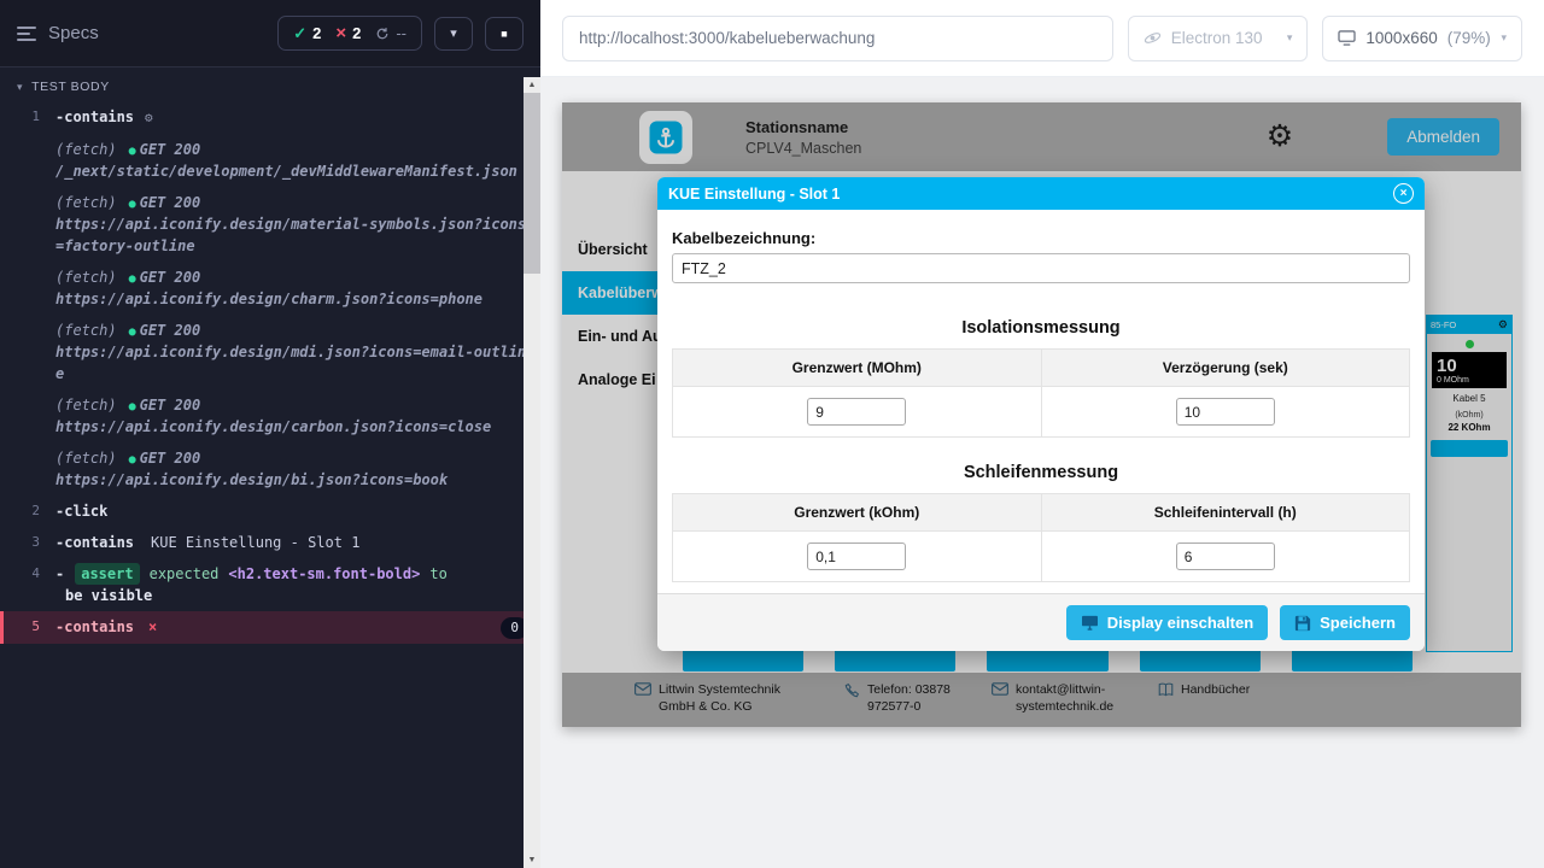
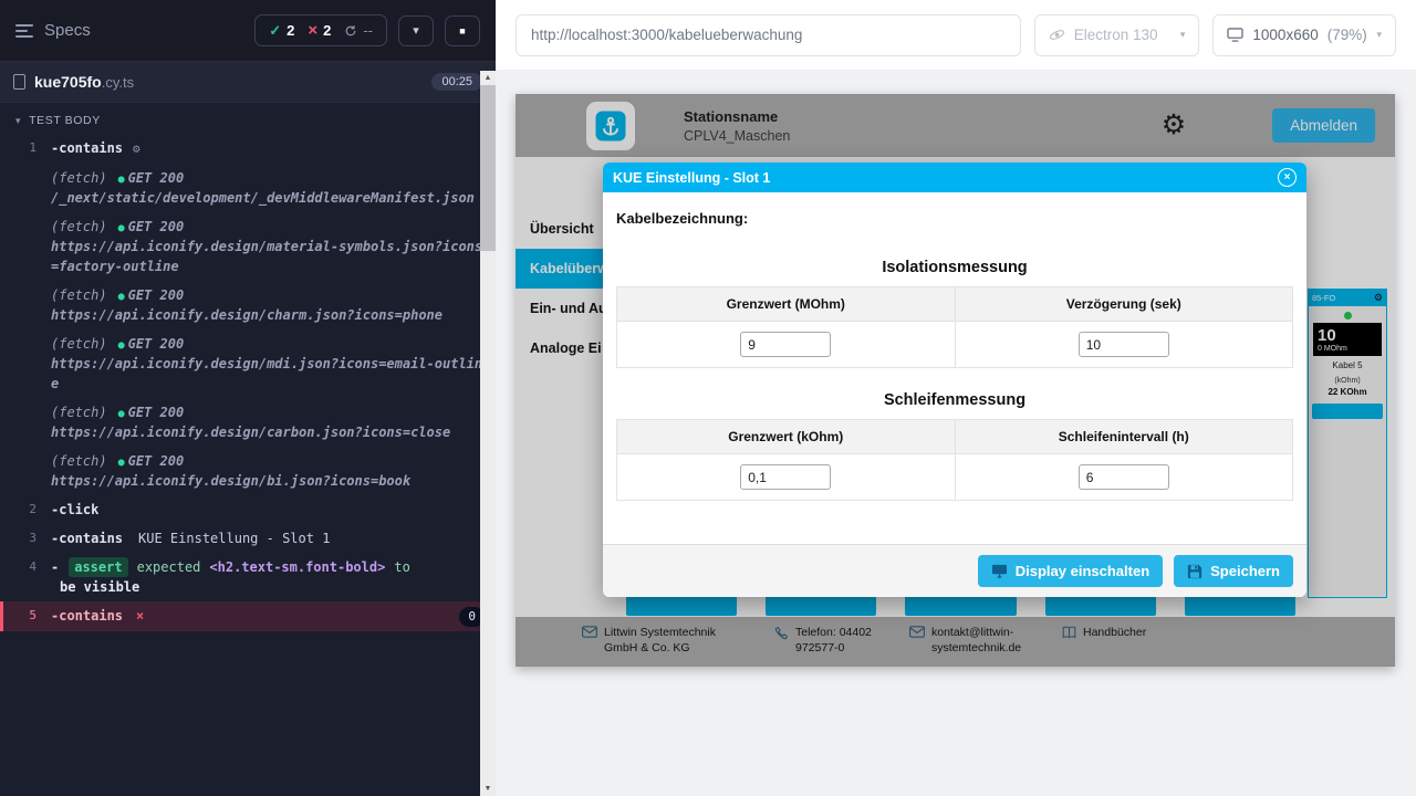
  Specs
  ✓
  2
  ×
  2
  --
  ▾
  ■
+ kue705fo.cy.ts
+ 00:25
  ▾
  TEST BODY
  1
  -contains
  ⚙
  (fetch) ● GET 200
  /_next/static/development/_devMiddlewareManifest.json
  (fetch) ● GET 200
  https://api.iconify.design/material-symbols.json?icons=factory-outline
  (fetch) ● GET 200
  https://api.iconify.design/charm.json?icons=phone
  (fetch) ● GET 200
  https://api.iconify.design/mdi.json?icons=email-outline
  (fetch) ● GET 200
  https://api.iconify.design/carbon.json?icons=close
  (fetch) ● GET 200
  https://api.iconify.design/bi.json?icons=book
  2
  -click
  3
  -contains
  KUE Einstellung - Slot 1
  4
  -
  assert
  expected
  <h2.text-sm.font-bold>
  to
  be visible
  5
  -contains
  ×
  0
  http://localhost:3000/kabelueberwachung
  Electron 130
  ▾
  1000x660
  (79%)
  ▾
  Stationsname
  CPLV4_Maschen
  ⚙
  Abmelden
  Übersicht
  Kabelüber
  Ein- und A
  Analoge Ei
  85-FO
  ⚙
  10
  Kabel 5
  22 KOhm
  Littwin Systemtechnik GmbH & Co. KG
- Telefon: 03878 972577-0
+ Telefon: 04402 972577-0
  kontakt@littwin-systemtechnik.de
  Handbücher
  KUE Einstellung - Slot 1
  ×
  Kabelbezeichnung:
- FTZ_2
  Isolationsmessung
  Grenzwert (MOhm)	Verzögerung (sek)
  9	10
  Schleifenmessung
  Grenzwert (kOhm)	Schleifenintervall (h)
  0,1	6
  Display einschalten
  Speichern
